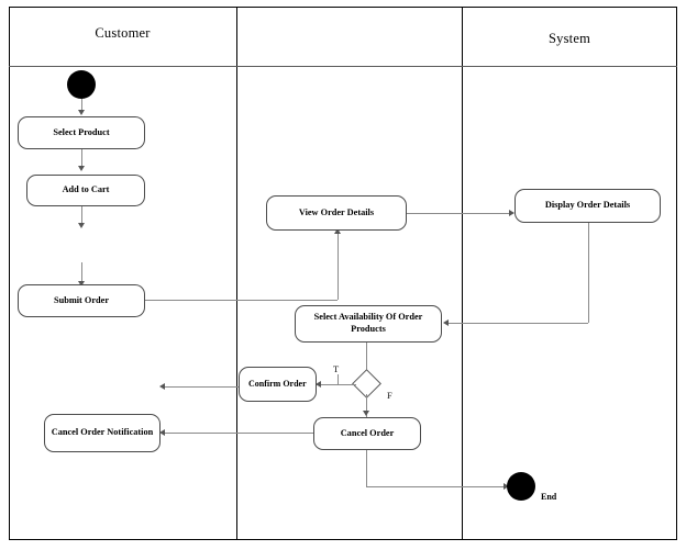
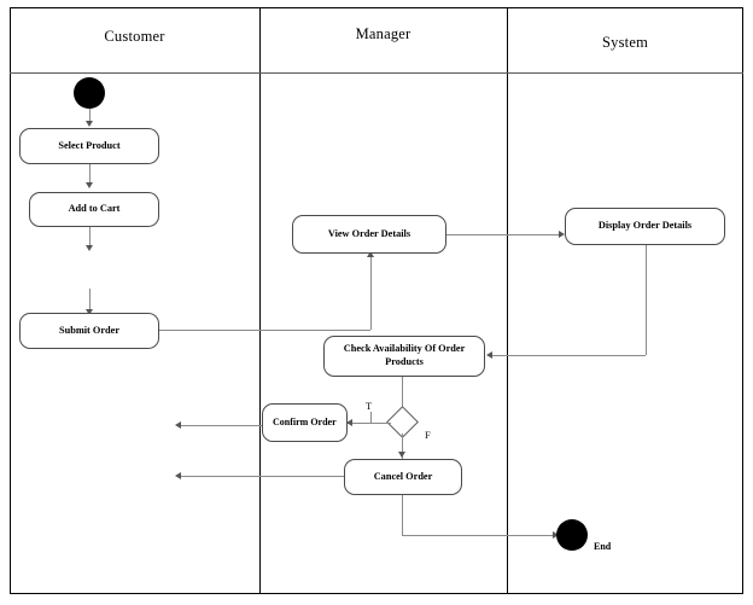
  Customer
+ Manager
  System
  Select Product
  Add to Cart
  Submit Order
- Cancel Order Notification
  View Order Details
- Select Availability Of Order Products
+ Check Availability Of Order Products
  T
  F
  Confirm Order
  Cancel Order
  Display Order Details
  End
